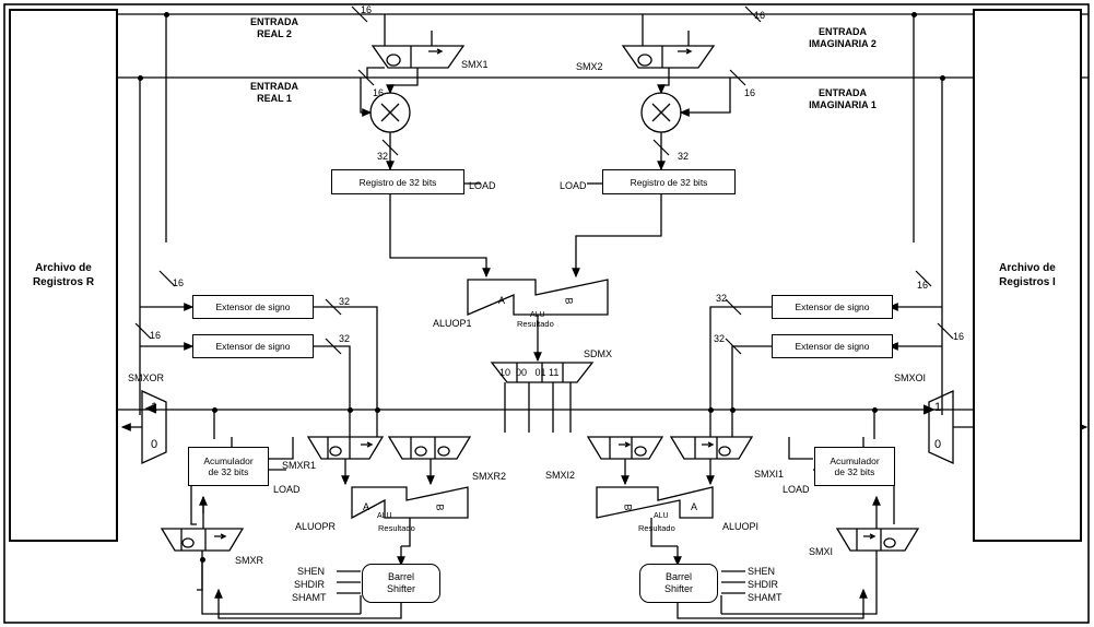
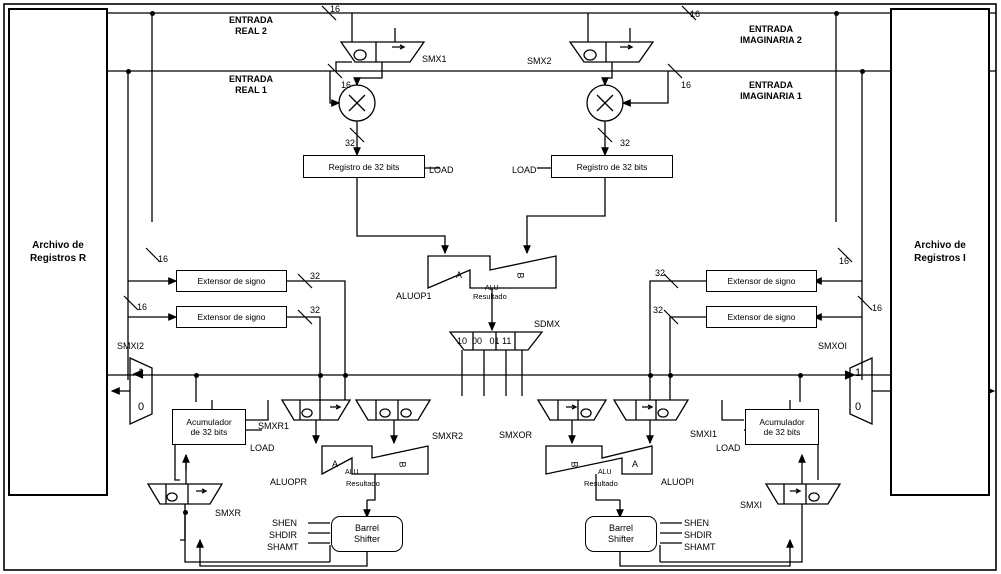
  Archivo de
  Registros R
  Archivo de
  Registros I
  Registro de 32 bits
  Registro de 32 bits
  Extensor de signo
  Extensor de signo
  Extensor de signo
  Extensor de signo
  Acumulador
  de 32 bits
  Acumulador
  de 32 bits
  Barrel
  Shifter
  Barrel
  Shifter
  ENTRADA
  REAL 2
  ENTRADA
  REAL 1
  ENTRADA
  IMAGINARIA 2
  ENTRADA
  IMAGINARIA 1
  SMX1
  SMX2
- SMXOR
+ SMXI2
  SMXOI
  SMXR1
  SMXR2
- SMXI2
+ SMXOR
  SMXI1
  SMXR
  SMXI
  SDMX
  10 00 01 11
  A
  Resultado
  ALUOP1
  A
  Resultado
  ALUOPR
  A
  Resultado
  ALUOPI
  1
  0
  1
  0
  LOAD
  LOAD
  LOAD
  LOAD
  SHEN
  SHDIR
  SHAMT
  SHEN
  SHDIR
  SHAMT
  16
  16
  16
  16
  32
  32
  16
  16
  32
  32
  32
  32
  16
  16
